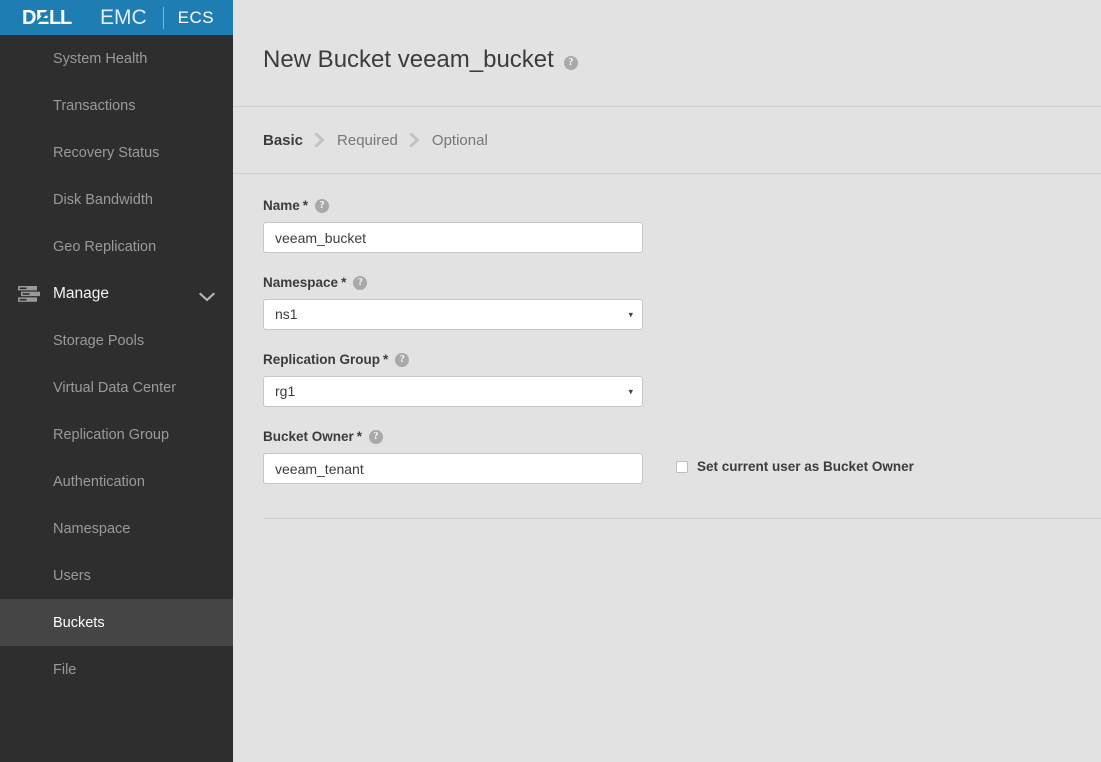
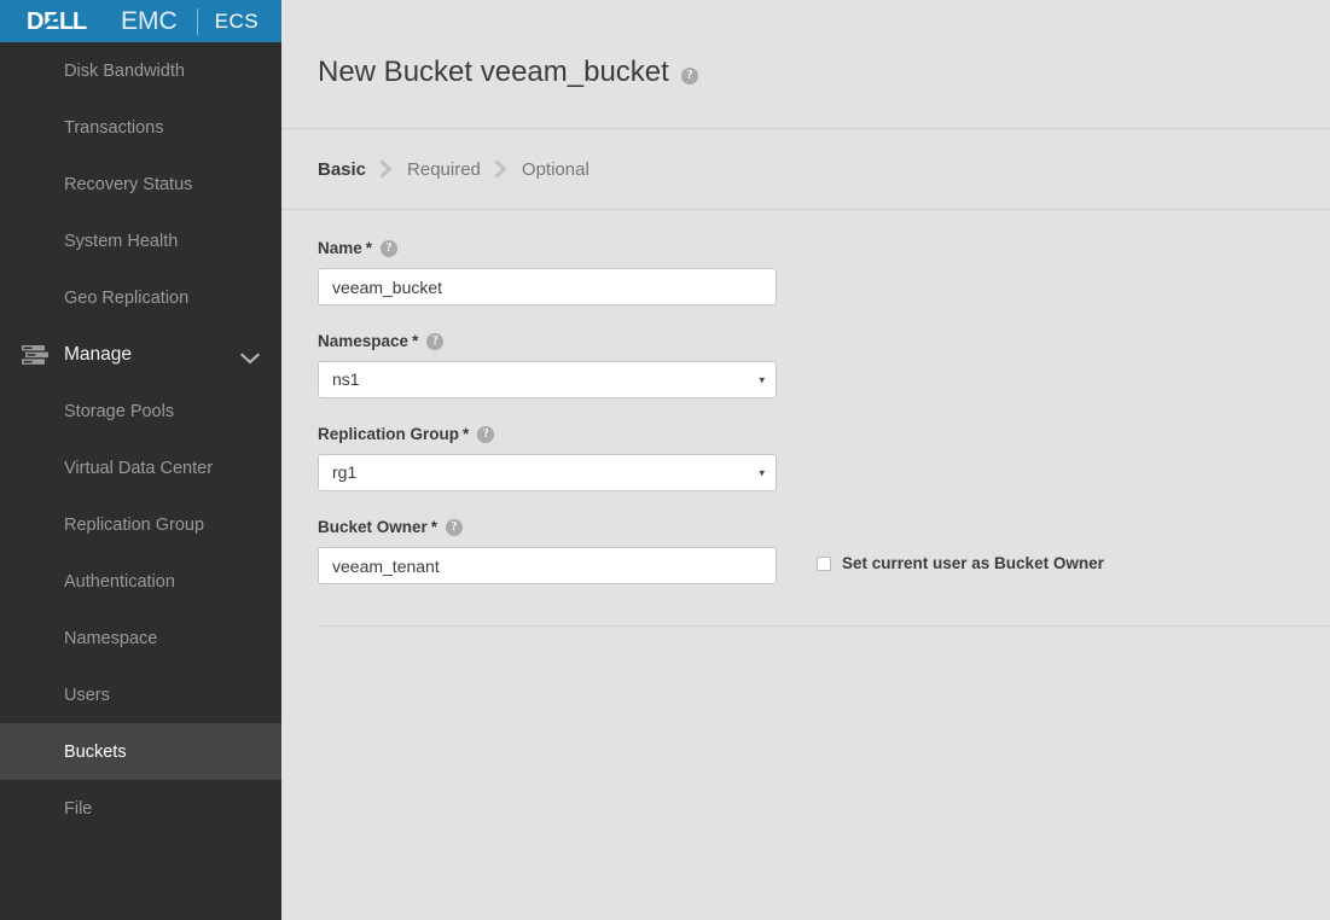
  D
  L
  L
  EMC
  ECS
- System Health
+ Disk Bandwidth
  Transactions
  Recovery Status
- Disk Bandwidth
+ System Health
  Geo Replication
  Manage
  Storage Pools
  Virtual Data Center
  Replication Group
  Authentication
  Namespace
  Users
  Buckets
  File
  New Bucket veeam_bucket
  ?
  Basic
  Required
  Optional
  Name
  *
  ?
  veeam_bucket
  Namespace
  *
  ?
  ns1
  ▾
  Replication Group
  *
  ?
  rg1
  ▾
  Bucket Owner
  *
  ?
  veeam_tenant
  Set current user as Bucket Owner
